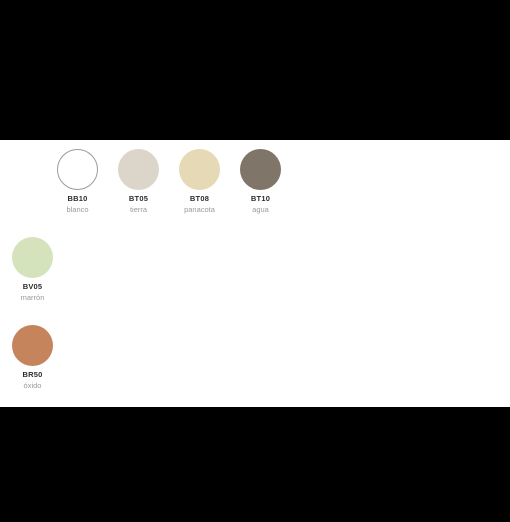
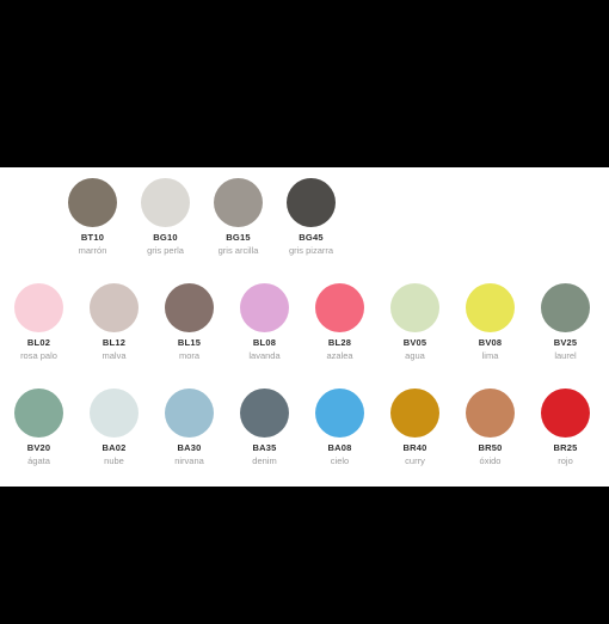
- BB10
- blanco
- BT05
- tierra
- BT08
- panacota
  BT10
- agua
+ marrón
+ BG10
+ gris perla
+ BG15
+ gris arcilla
+ BG45
+ gris pizarra
+ BL02
+ rosa palo
+ BL12
+ malva
+ BL15
+ mora
+ BL08
+ lavanda
+ BL28
+ azalea
  BV05
- marrón
+ agua
+ BV08
+ lima
+ BV25
+ laurel
+ BV20
+ ágata
+ BA02
+ nube
+ BA30
+ nirvana
+ BA35
+ denim
+ BA08
+ cielo
+ BR40
+ curry
  BR50
  óxido
+ BR25
+ rojo
